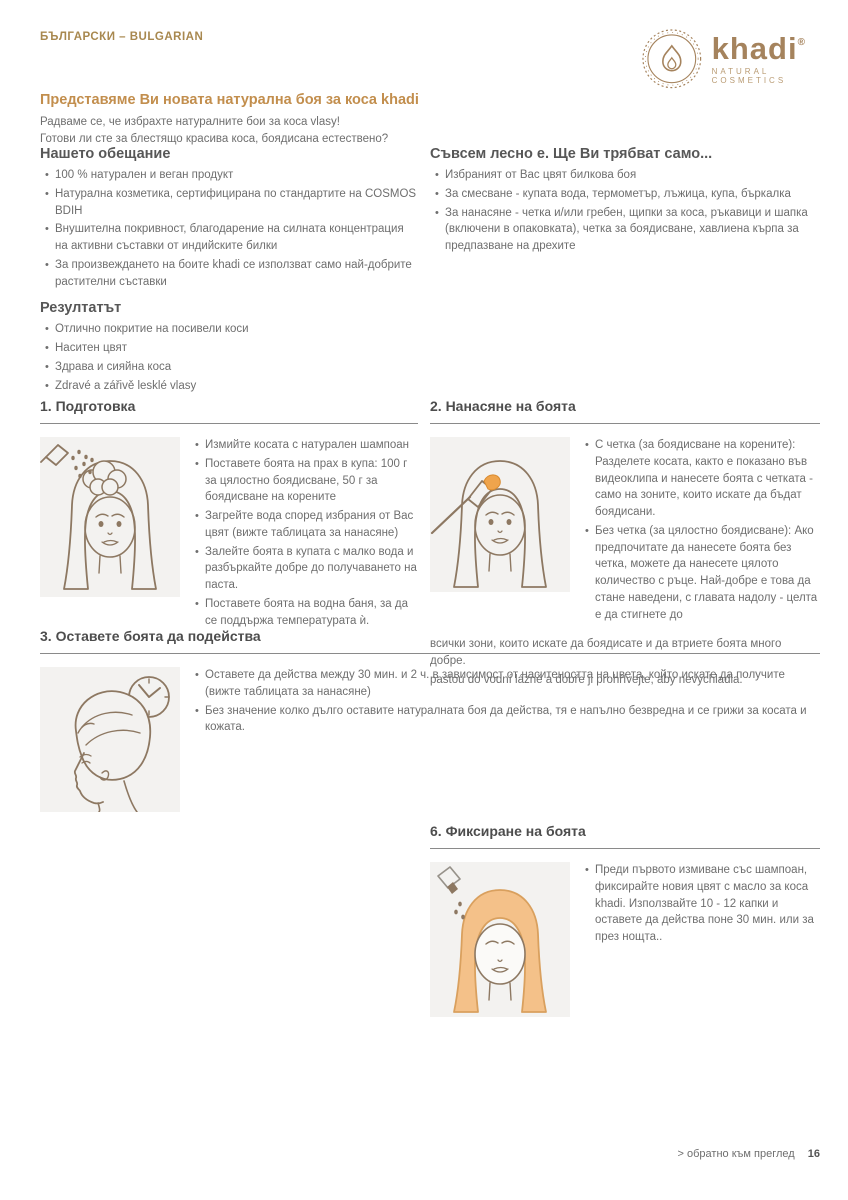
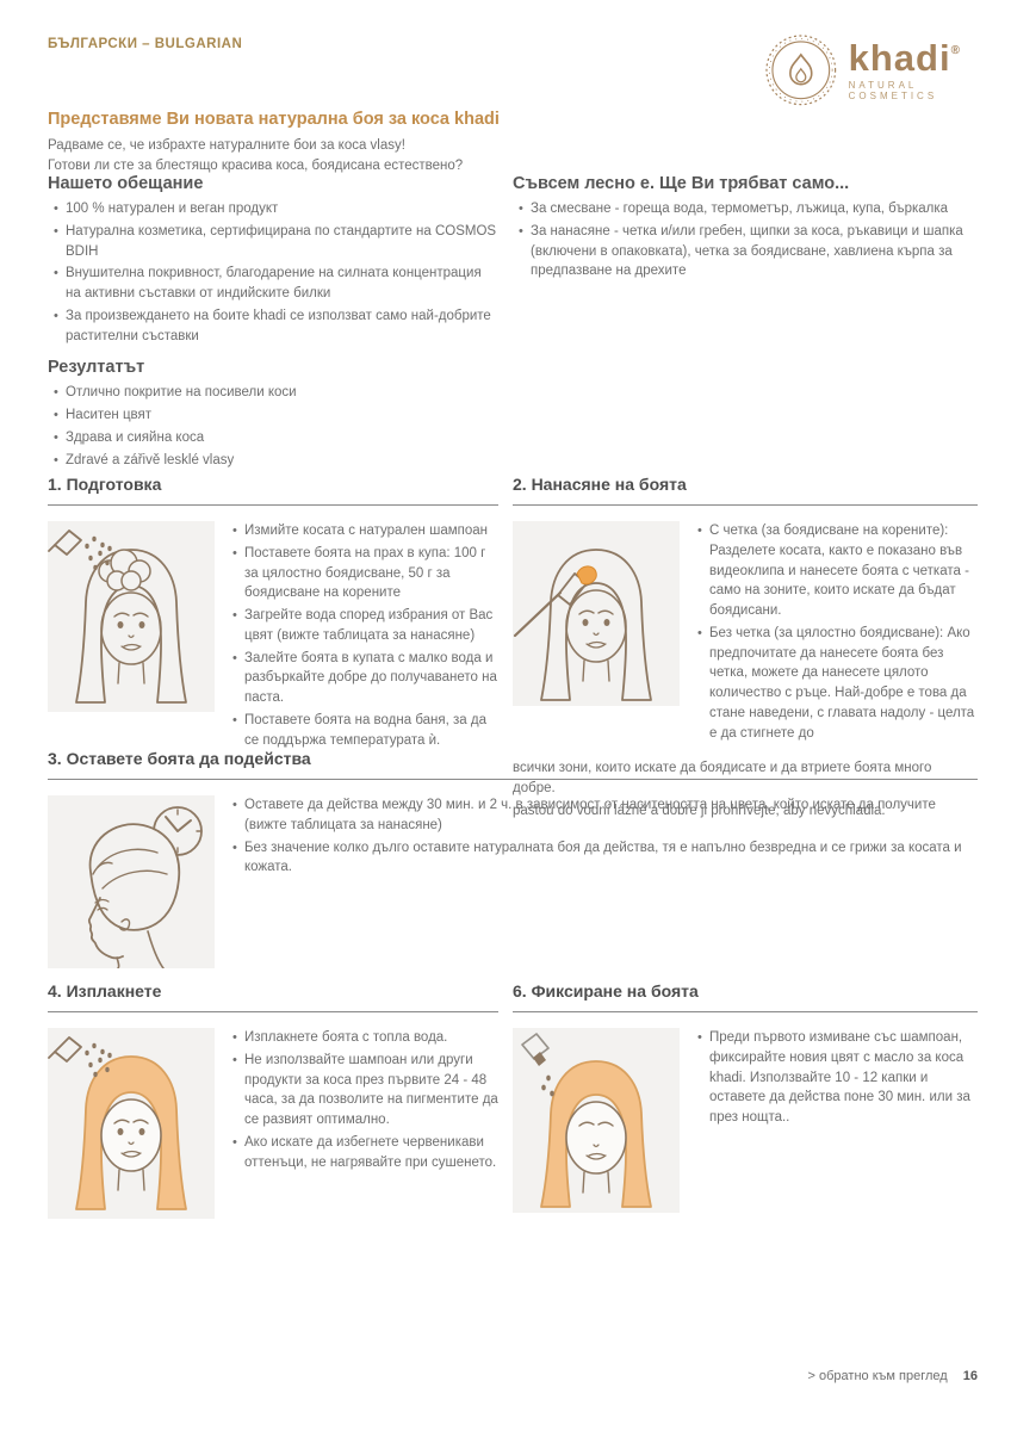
  БЪЛГАРСКИ – BULGARIAN
  khadi®
  NATURAL COSMETICS
  Представяме Ви новата натурална боя за коса khadi
  Радваме се, че избрахте натуралните бои за коса vlasy!
  Готови ли сте за блестящо красива коса, боядисана естествено?
  Нашето обещание
  100 % натурален и веган продукт
  Натурална козметика, сертифицирана по стандартите на COSMOS BDIH
  Внушителна покривност, благодарение на силната концентрация на активни съставки от индийските билки
  За произвеждането на боите khadi се използват само най-добрите растителни съставки
  Резултатът
  Отлично покритие на посивели коси
  Наситен цвят
  Здрава и сияйна коса
  Zdravé a zářivě lesklé vlasy
  Съвсем лесно е. Ще Ви трябват само...
- Избраният от Вас цвят билкова боя
- За смесване - купата вода, термометър, лъжица, купа, бъркалка
+ За смесване - гореща вода, термометър, лъжица, купа, бъркалка
  За нанасяне - четка и/или гребен, щипки за коса, ръкавици и шапка (включени в опаковката), четка за боядисване, хавлиена кърпа за предпазване на дрехите
  1. Подготовка
  Измийте косата с натурален шампоан
  Поставете боята на прах в купа: 100 г за цялостно боядисване, 50 г за боядисване на корените
  Загрейте вода според избрания от Вас цвят (вижте таблицата за нанасяне)
  Залейте боята в купата с малко вода и разбъркайте добре до получаването на паста.
  Поставете боята на водна баня, за да се поддържа температурата ѝ.
  2. Нанасяне на боята
  С четка (за боядисване на корените): Разделете косата, както е показано във видеоклипа и нанесете боята с четката - само на зоните, които искате да бъдат боядисани.
  Без четка (за цялостно боядисване): Ако предпочитате да нанесете боята без четка, можете да нанесете цялото количество с ръце. Най-добре е това да стане наведени, с главата надолу - целта е да стигнете до
  всички зони, които искате да боядисате и да втриете боята много добре.
  pastou do vodní lázně a dobře ji prohřívejte, aby nevychladla.
  3. Оставете боята да подейства
  Оставете да действа между 30 мин. и 2 ч. в зависимост от наситеността на цвета, който искате да получите (вижте таблицата за нанасяне)
  Без значение колко дълго оставите натуралната боя да действа, тя е напълно безвредна и се грижи за косата и кожата.
+ 4. Изплакнете
+ Изплакнете боята с топла вода.
+ Не използвайте шампоан или други продукти за коса през първите 24 - 48 часа, за да позволите на пигментите да се развият оптимално.
+ Ако искате да избегнете червеникави оттенъци, не нагрявайте при сушенето.
  6. Фиксиране на боята
  Преди първото измиване със шампоан, фиксирайте новия цвят с масло за коса khadi. Използвайте 10 - 12 капки и оставете да действа поне 30 мин. или за през нощта..
  > обратно към преглед 16
